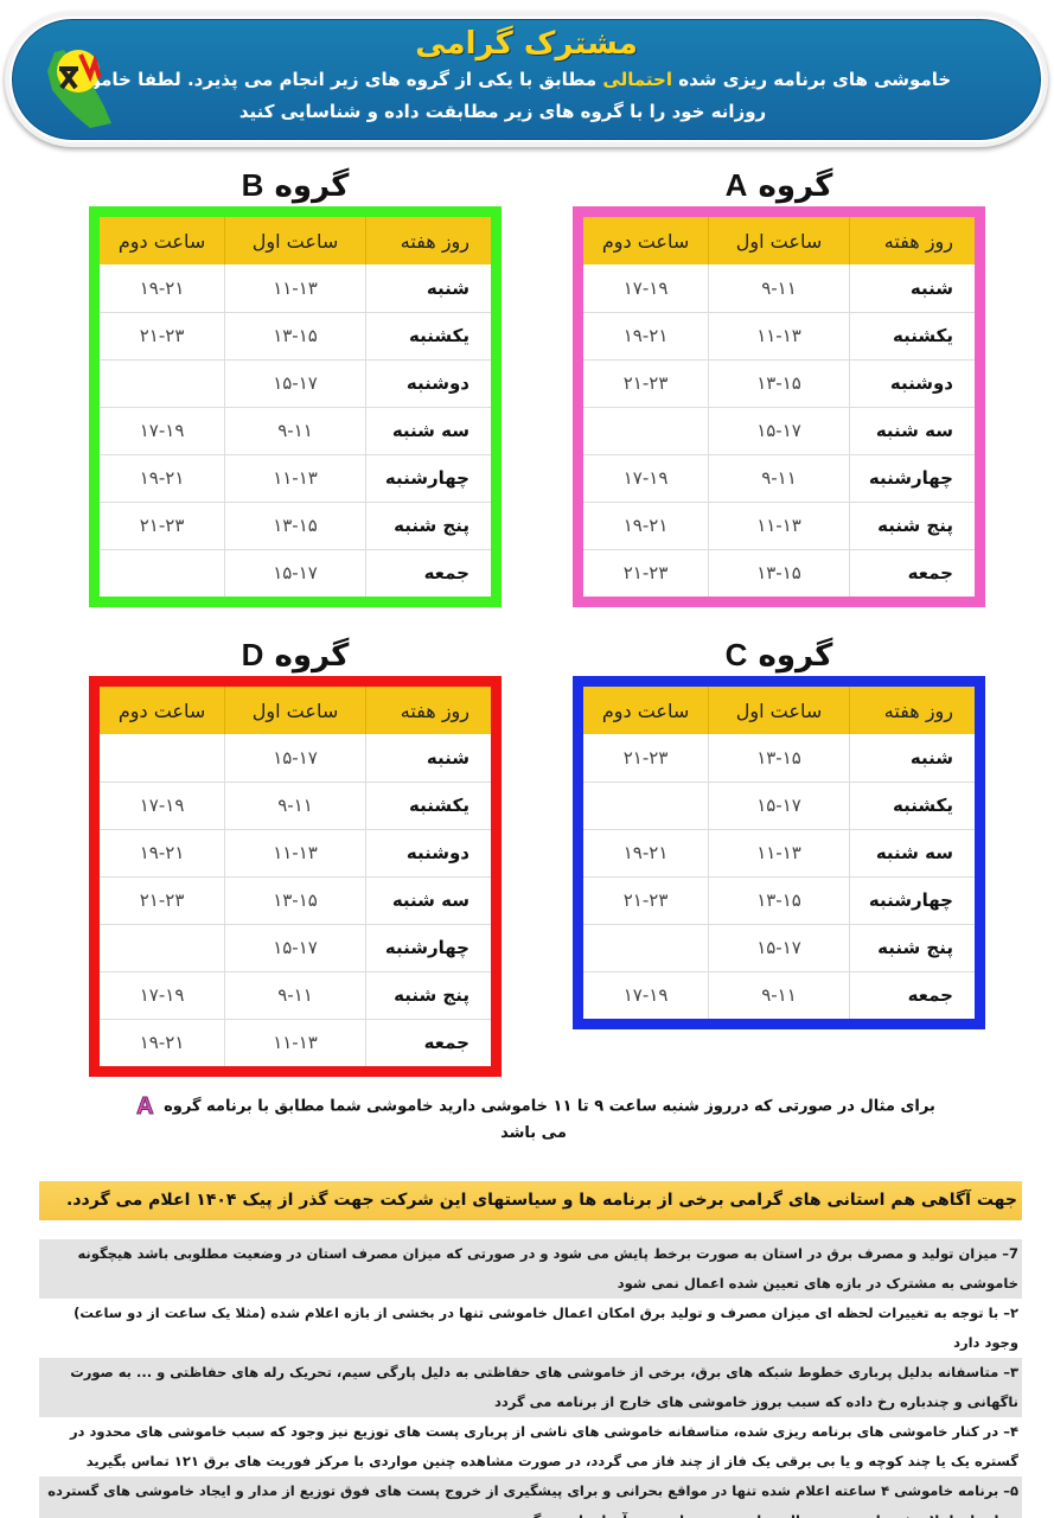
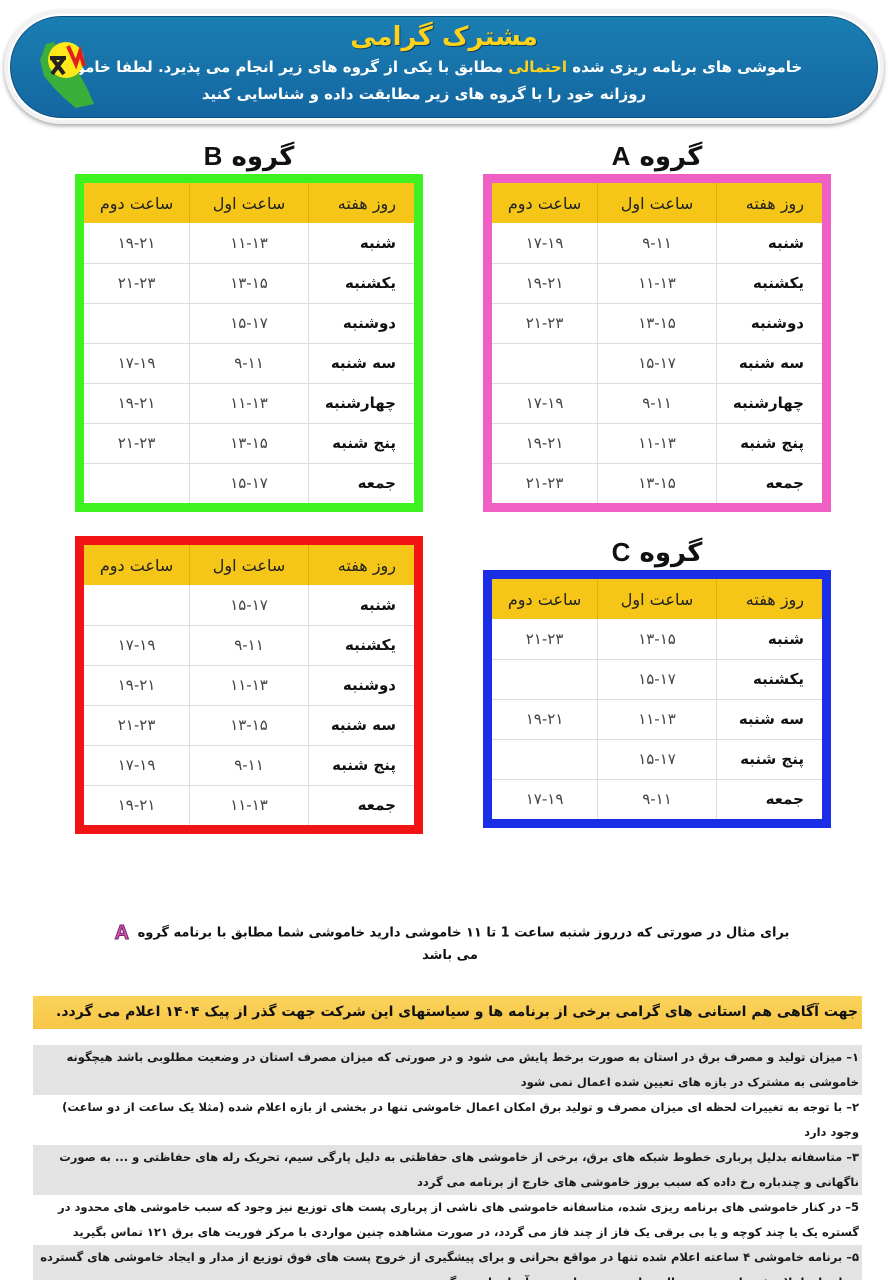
  مشترک گرامی
  خاموشی های برنامه ریزی شده احتمالی مطابق با یکی از گروه های زیر انجام می پذیرد. لطفا خام روزانه خود را با گروه های زیر مطابقت داده و شناسایی کنید
  گروه A
  روز هفته	ساعت اول	ساعت دوم
  شنبه	۹-۱۱	۱۷-۱۹
  یکشنبه	۱۱-۱۳	۱۹-۲۱
  دوشنبه	۱۳-۱۵	۲۱-۲۳
  سه شنبه	۱۵-۱۷
  چهارشنبه	۹-۱۱	۱۷-۱۹
  پنج شنبه	۱۱-۱۳	۱۹-۲۱
  جمعه	۱۳-۱۵	۲۱-۲۳
  گروه B
  روز هفته	ساعت اول	ساعت دوم
  شنبه	۱۱-۱۳	۱۹-۲۱
  یکشنبه	۱۳-۱۵	۲۱-۲۳
  دوشنبه	۱۵-۱۷
  سه شنبه	۹-۱۱	۱۷-۱۹
  چهارشنبه	۱۱-۱۳	۱۹-۲۱
  پنج شنبه	۱۳-۱۵	۲۱-۲۳
  جمعه	۱۵-۱۷
  گروه C
  روز هفته	ساعت اول	ساعت دوم
  شنبه	۱۳-۱۵	۲۱-۲۳
  یکشنبه	۱۵-۱۷
  سه شنبه	۱۱-۱۳	۱۹-۲۱
- چهارشنبه	۱۳-۱۵	۲۱-۲۳
  پنج شنبه	۱۵-۱۷
  جمعه	۹-۱۱	۱۷-۱۹
- گروه D
  روز هفته	ساعت اول	ساعت دوم
  شنبه	۱۵-۱۷
  یکشنبه	۹-۱۱	۱۷-۱۹
  دوشنبه	۱۱-۱۳	۱۹-۲۱
  سه شنبه	۱۳-۱۵	۲۱-۲۳
- چهارشنبه	۱۵-۱۷
  پنج شنبه	۹-۱۱	۱۷-۱۹
  جمعه	۱۱-۱۳	۱۹-۲۱
- برای مثال در صورتی که درروز شنبه ساعت ۹ تا ۱۱ خاموشی دارید خاموشی شما مطابق با برنامه گروه A می باشد
+ برای مثال در صورتی که درروز شنبه ساعت 1 تا ۱۱ خاموشی دارید خاموشی شما مطابق با برنامه گروه A می باشد
  جهت آگاهی هم استانی های گرامی برخی از برنامه ها و سیاستهای این شرکت جهت گذر از پیک ۱۴۰۴ اعلام می گردد.
- 7– میزان تولید و مصرف برق در استان به صورت برخط پایش می شود و در صورتی که میزان مصرف استان در وضعیت مطلوبی باشد هیچگونه خاموشی به مشترک در بازه های تعیین شده اعمال نمی شود
+ ۱– میزان تولید و مصرف برق در استان به صورت برخط پایش می شود و در صورتی که میزان مصرف استان در وضعیت مطلوبی باشد هیچگونه خاموشی به مشترک در بازه های تعیین شده اعمال نمی شود
  ۲– با توجه به تغییرات لحظه ای میزان مصرف و تولید برق امکان اعمال خاموشی تنها در بخشی از بازه اعلام شده (مثلا یک ساعت از دو ساعت) وجود دارد
  ۳– متاسفانه بدلیل پرباری خطوط شبکه های برق، برخی از خاموشی های حفاظتی به دلیل پارگی سیم، تحریک رله های حفاظتی و ... به صورت ناگهانی و چندباره رخ داده که سبب بروز خاموشی های خارج از برنامه می گردد
- ۴– در کنار خاموشی های برنامه ریزی شده، متاسفانه خاموشی های ناشی از پرباری پست های توزیع نیز وجود که سبب خاموشی های محدود در گستره یک یا چند کوچه و یا بی برقی یک فاز از چند فاز می گردد، در صورت مشاهده چنین مواردی با مرکز فوریت های برق ۱۲۱ تماس بگیرید
+ 5– در کنار خاموشی های برنامه ریزی شده، متاسفانه خاموشی های ناشی از پرباری پست های توزیع نیز وجود که سبب خاموشی های محدود در گستره یک یا چند کوچه و یا بی برقی یک فاز از چند فاز می گردد، در صورت مشاهده چنین مواردی با مرکز فوریت های برق ۱۲۱ تماس بگیرید
